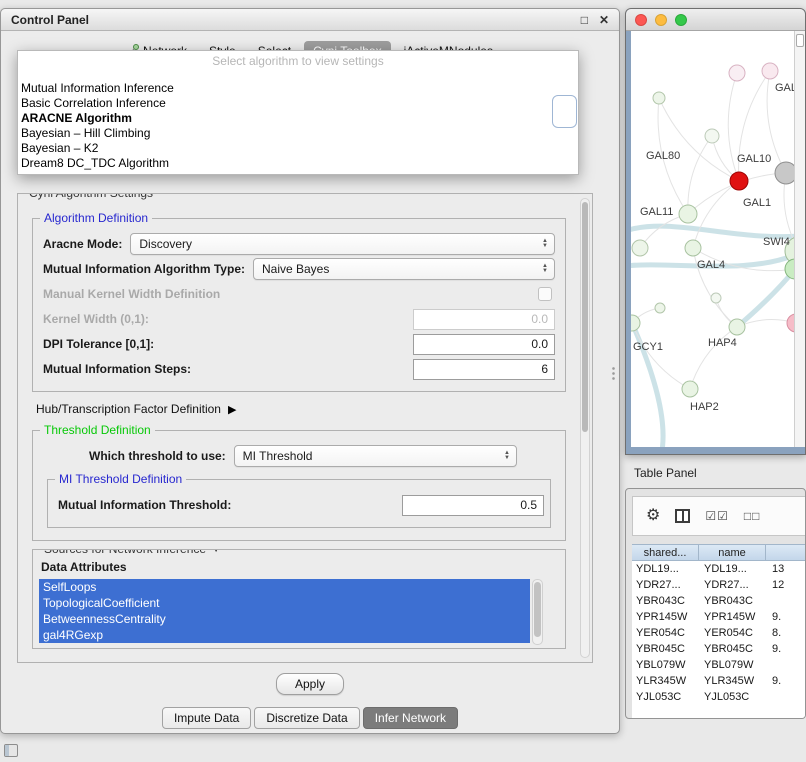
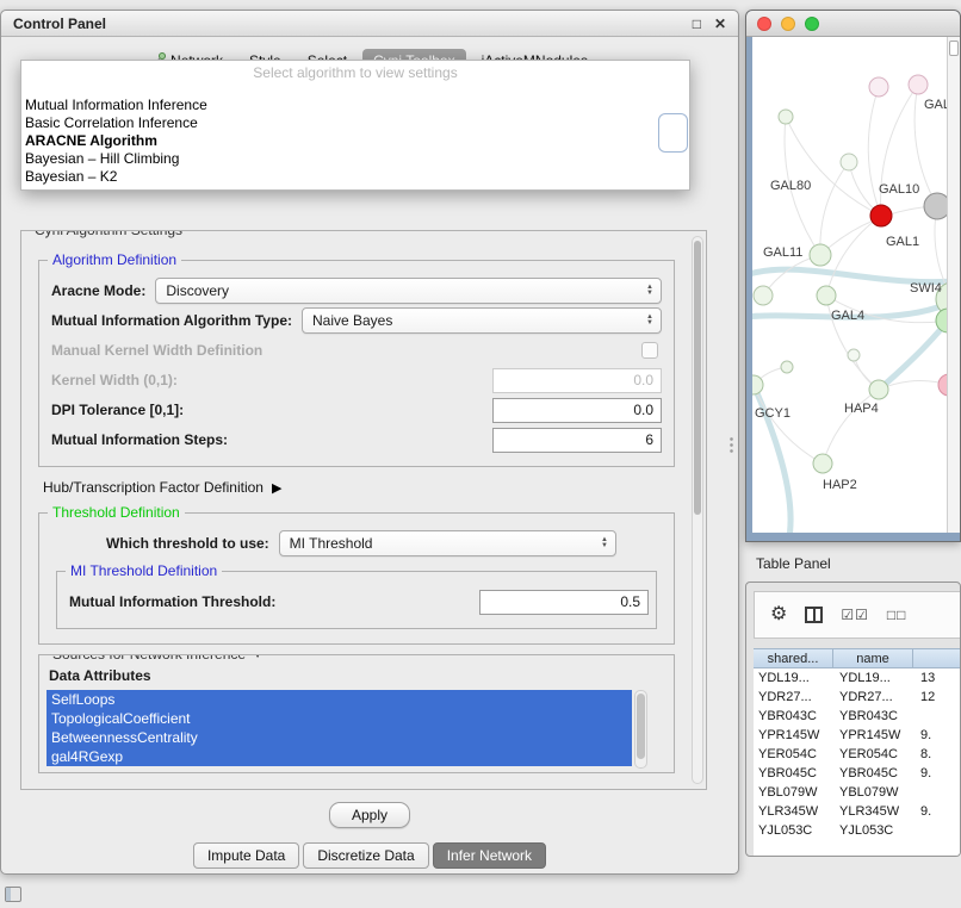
  Control Panel
  □
  ✕
  Select algorithm to view settings
  Mutual Information Inference
  Basic Correlation Inference
  ARACNE Algorithm
  Bayesian – Hill Climbing
  Bayesian – K2
- Dream8 DC_TDC Algorithm
  Algorithm Definition
  Aracne Mode:
  Discovery
  Mutual Information Algorithm Type:
  Naive Bayes
  Manual Kernel Width Definition
  Kernel Width (0,1):
  0.0
  DPI Tolerance [0,1]:
  0.0
  Mutual Information Steps:
  6
  Hub/Transcription Factor Definition
  ▶
  Threshold Definition
  Which threshold to use:
  MI Threshold
  MI Threshold Definition
  Mutual Information Threshold:
  0.5
  Data Attributes
  SelfLoops
  TopologicalCoefficient
  BetweennessCentrality
  gal4RGexp
  Apply
  Impute Data
  Discretize Data
  Infer Network
  GAL80
  GAL10
  GAL11
  GAL1
  SWI4
  GAL4
  GCY1
  HAP4
  HAP2
  Table Panel
  ⚙
  ☑☑
  □□
  shared...
  name
  YDL19...
  YDL19...
  13
  YDR27...
  YDR27...
  12
  YBR043C
  YBR043C
  YPR145W
  YPR145W
  9.
  YER054C
  YER054C
  8.
  YBR045C
  YBR045C
  9.
  YBL079W
  YBL079W
  YLR345W
  YLR345W
  9.
  YJL053C
  YJL053C
